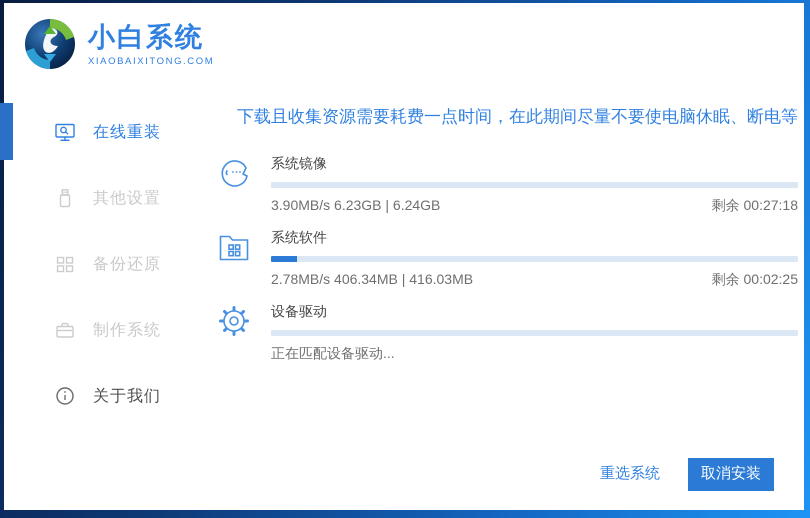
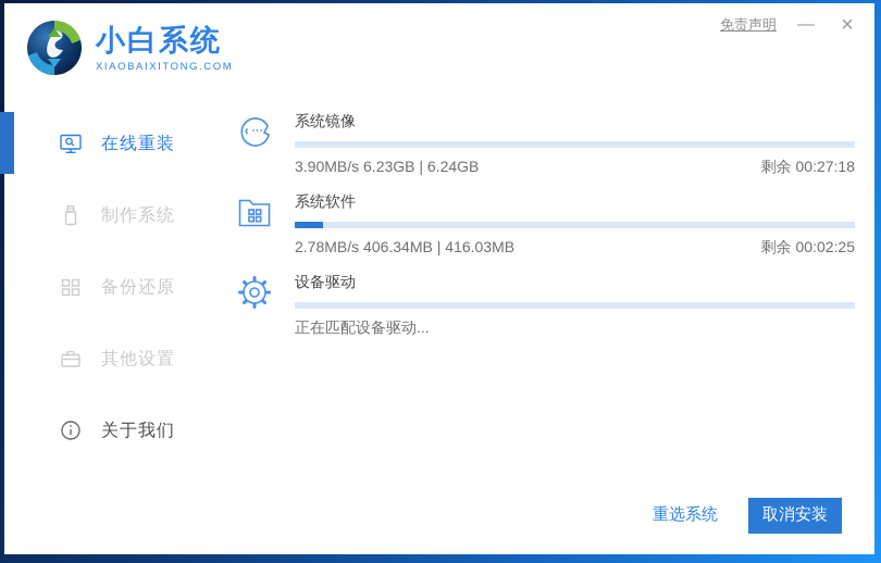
  小白系统
  XIAOBAIXITONG.COM
+ 免责声明
+ —
+ ×
  在线重装
- 其他设置
+ 制作系统
  备份还原
- 制作系统
+ 其他设置
  关于我们
- 下载且收集资源需要耗费一点时间，在此期间尽量不要使电脑休眠、断电等
  系统镜像
  3.90MB/s 6.23GB | 6.24GB
  剩余 00:27:18
  系统软件
  2.78MB/s 406.34MB | 416.03MB
  剩余 00:02:25
  设备驱动
  正在匹配设备驱动...
  重选系统
  取消安装
